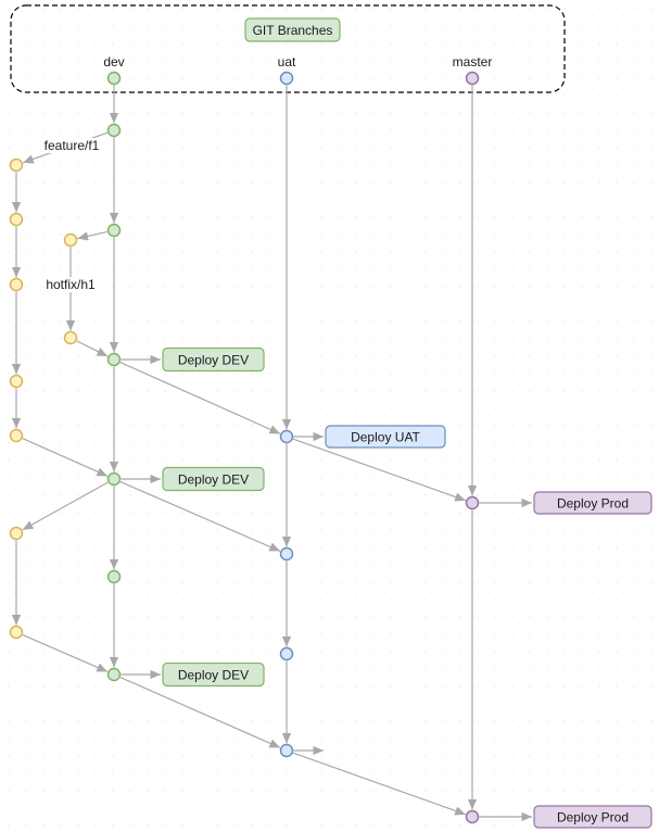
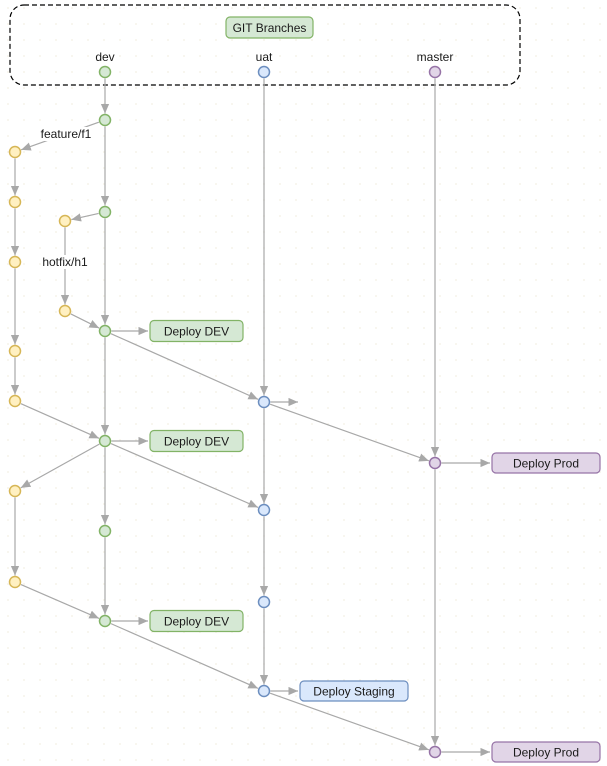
  feature/f1
  hotfix/h1
  GIT Branches
  dev
  uat
  master
  Deploy DEV
- Deploy UAT
  Deploy DEV
  Deploy Prod
  Deploy DEV
+ Deploy Staging
  Deploy Prod
